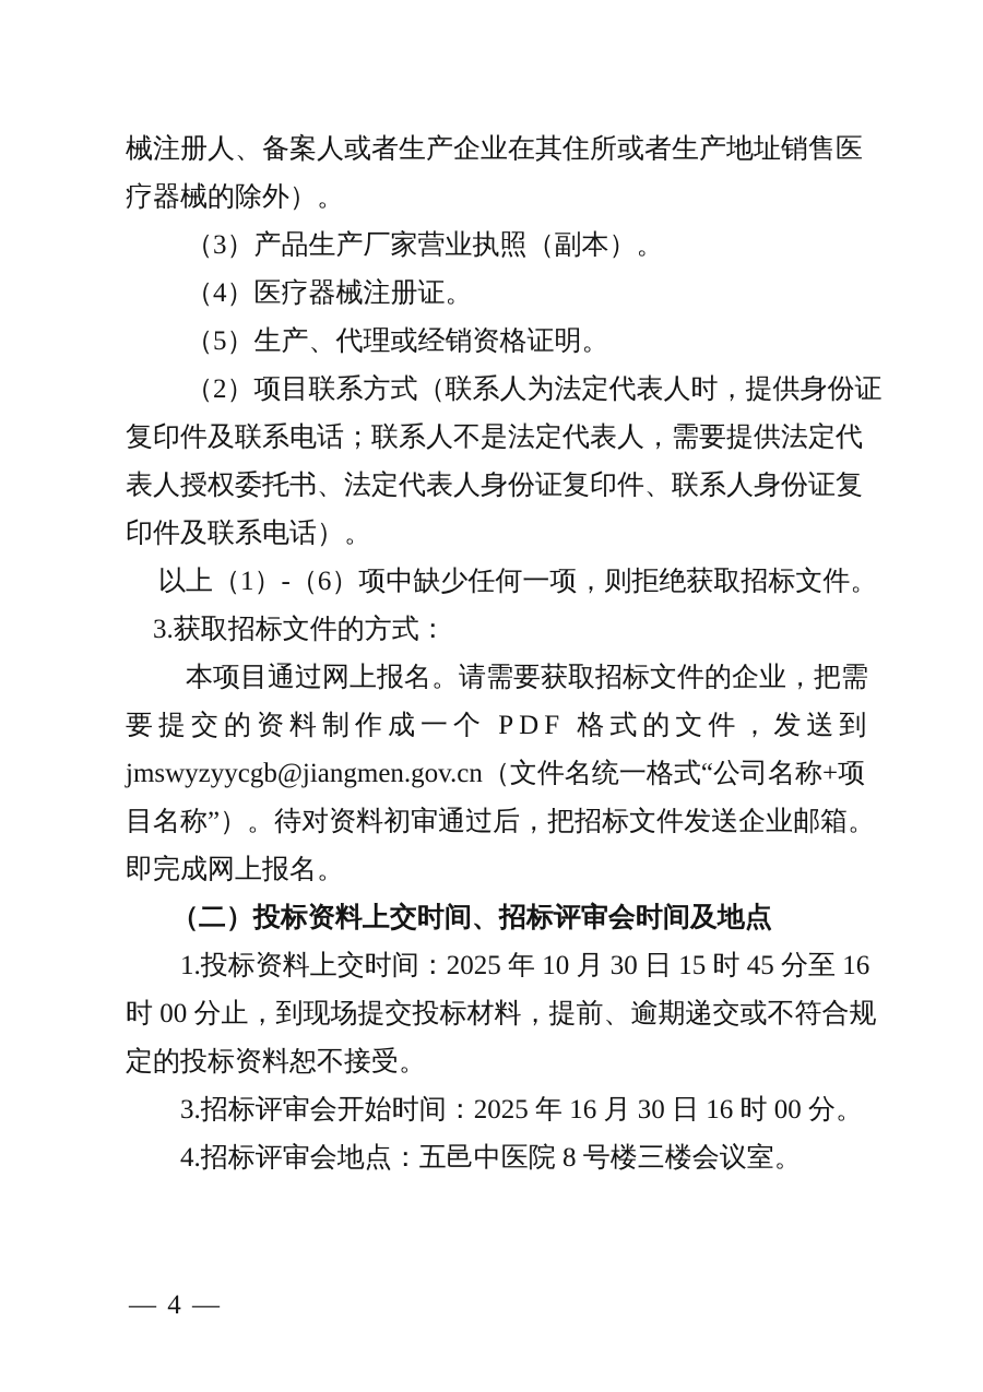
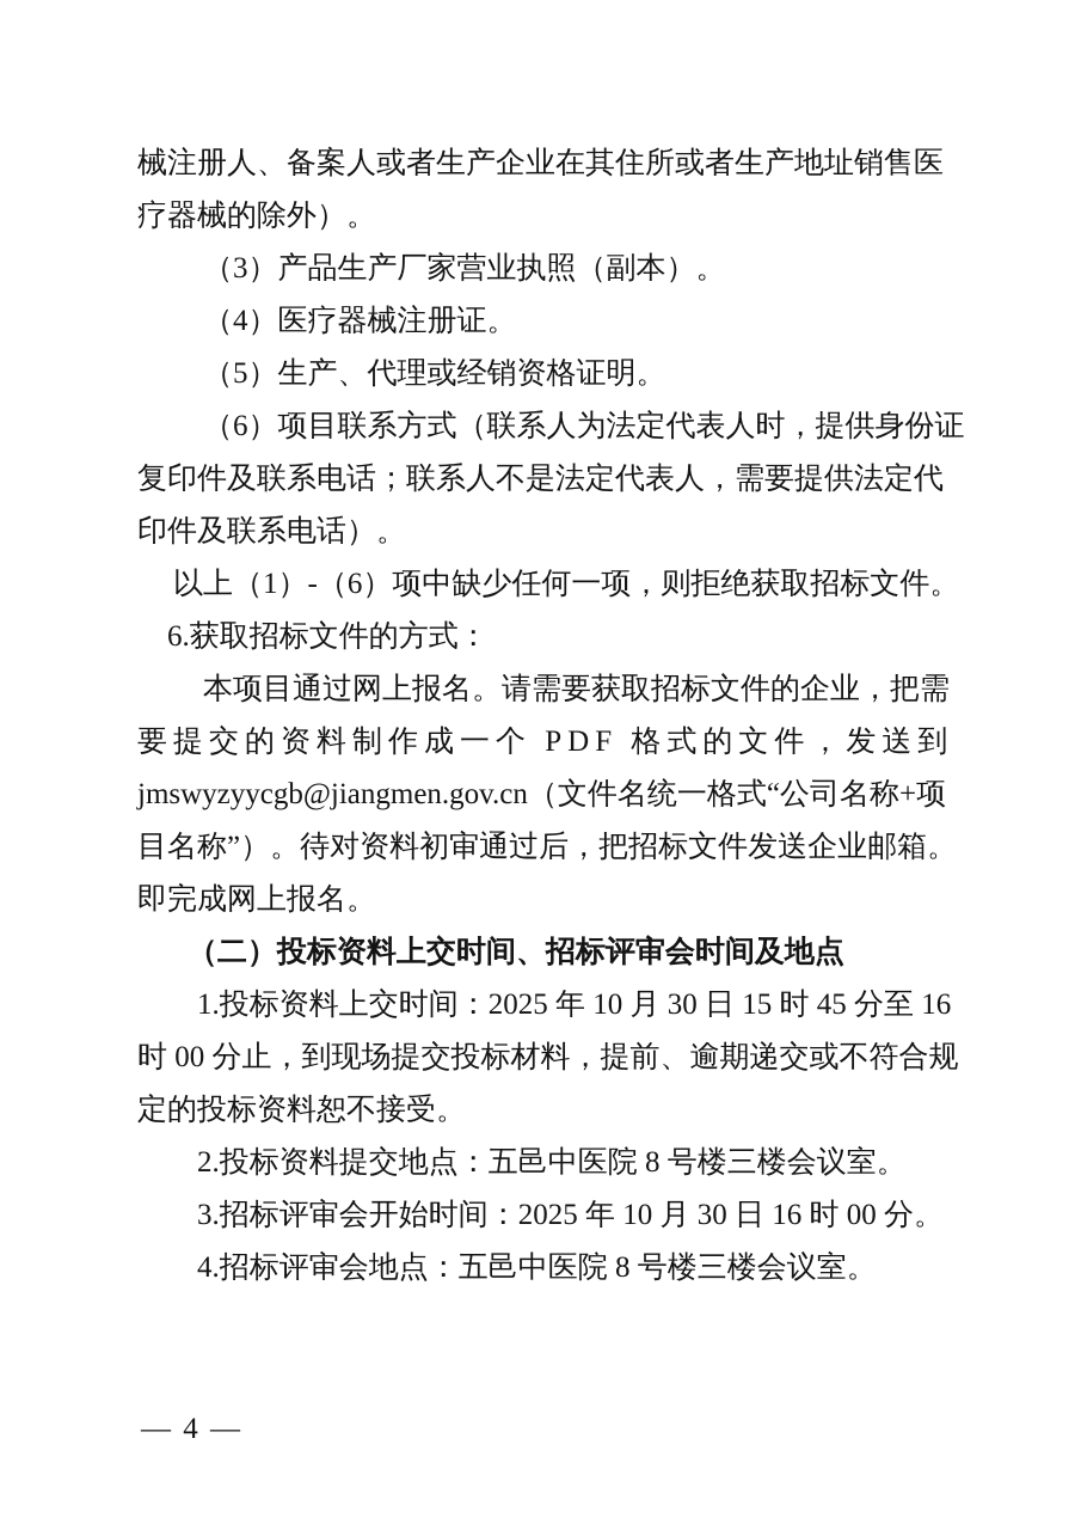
  械注册人、备案人或者生产企业在其住所或者生产地址销售医
  疗器械的除外）。
  （3）产品生产厂家营业执照（副本）。
  （4）医疗器械注册证。
  （5）生产、代理或经销资格证明。
- （2）项目联系方式（联系人为法定代表人时，提供身份证
+ （6）项目联系方式（联系人为法定代表人时，提供身份证
  复印件及联系电话；联系人不是法定代表人，需要提供法定代
- 表人授权委托书、法定代表人身份证复印件、联系人身份证复
  印件及联系电话）。
  以上（1）-（6）项中缺少任何一项，则拒绝获取招标文件。
- 3.获取招标文件的方式：
+ 6.获取招标文件的方式：
  本项目通过网上报名。请需要获取招标文件的企业，把需
  要提交的资料制作成一个 PDF 格式的文件，发送到
  jmswyzyycgb@jiangmen.gov.cn（文件名统一格式“公司名称+项
  目名称”）。待对资料初审通过后，把招标文件发送企业邮箱。
  即完成网上报名。
  （二）投标资料上交时间、招标评审会时间及地点
  1.投标资料上交时间：2025 年 10 月 30 日 15 时 45 分至 16
  时 00 分止，到现场提交投标材料，提前、逾期递交或不符合规
  定的投标资料恕不接受。
+ 2.投标资料提交地点：五邑中医院 8 号楼三楼会议室。
- 3.招标评审会开始时间：2025 年 16 月 30 日 16 时 00 分。
+ 3.招标评审会开始时间：2025 年 10 月 30 日 16 时 00 分。
  4.招标评审会地点：五邑中医院 8 号楼三楼会议室。
  — 4 —
